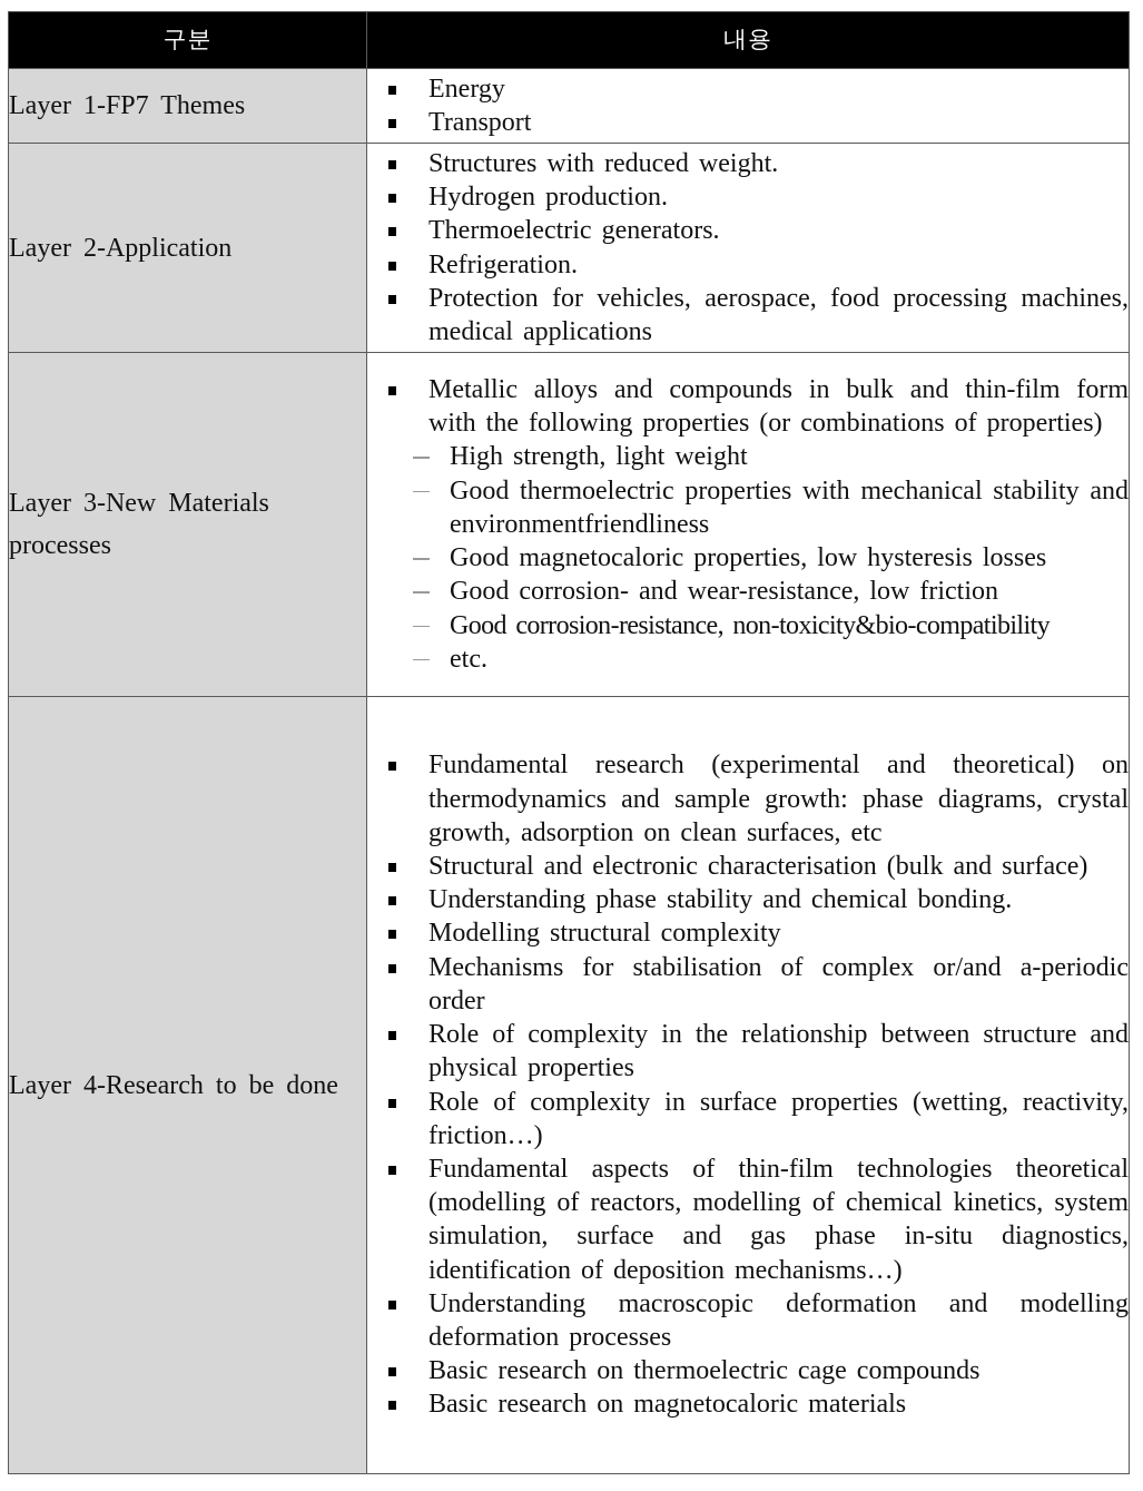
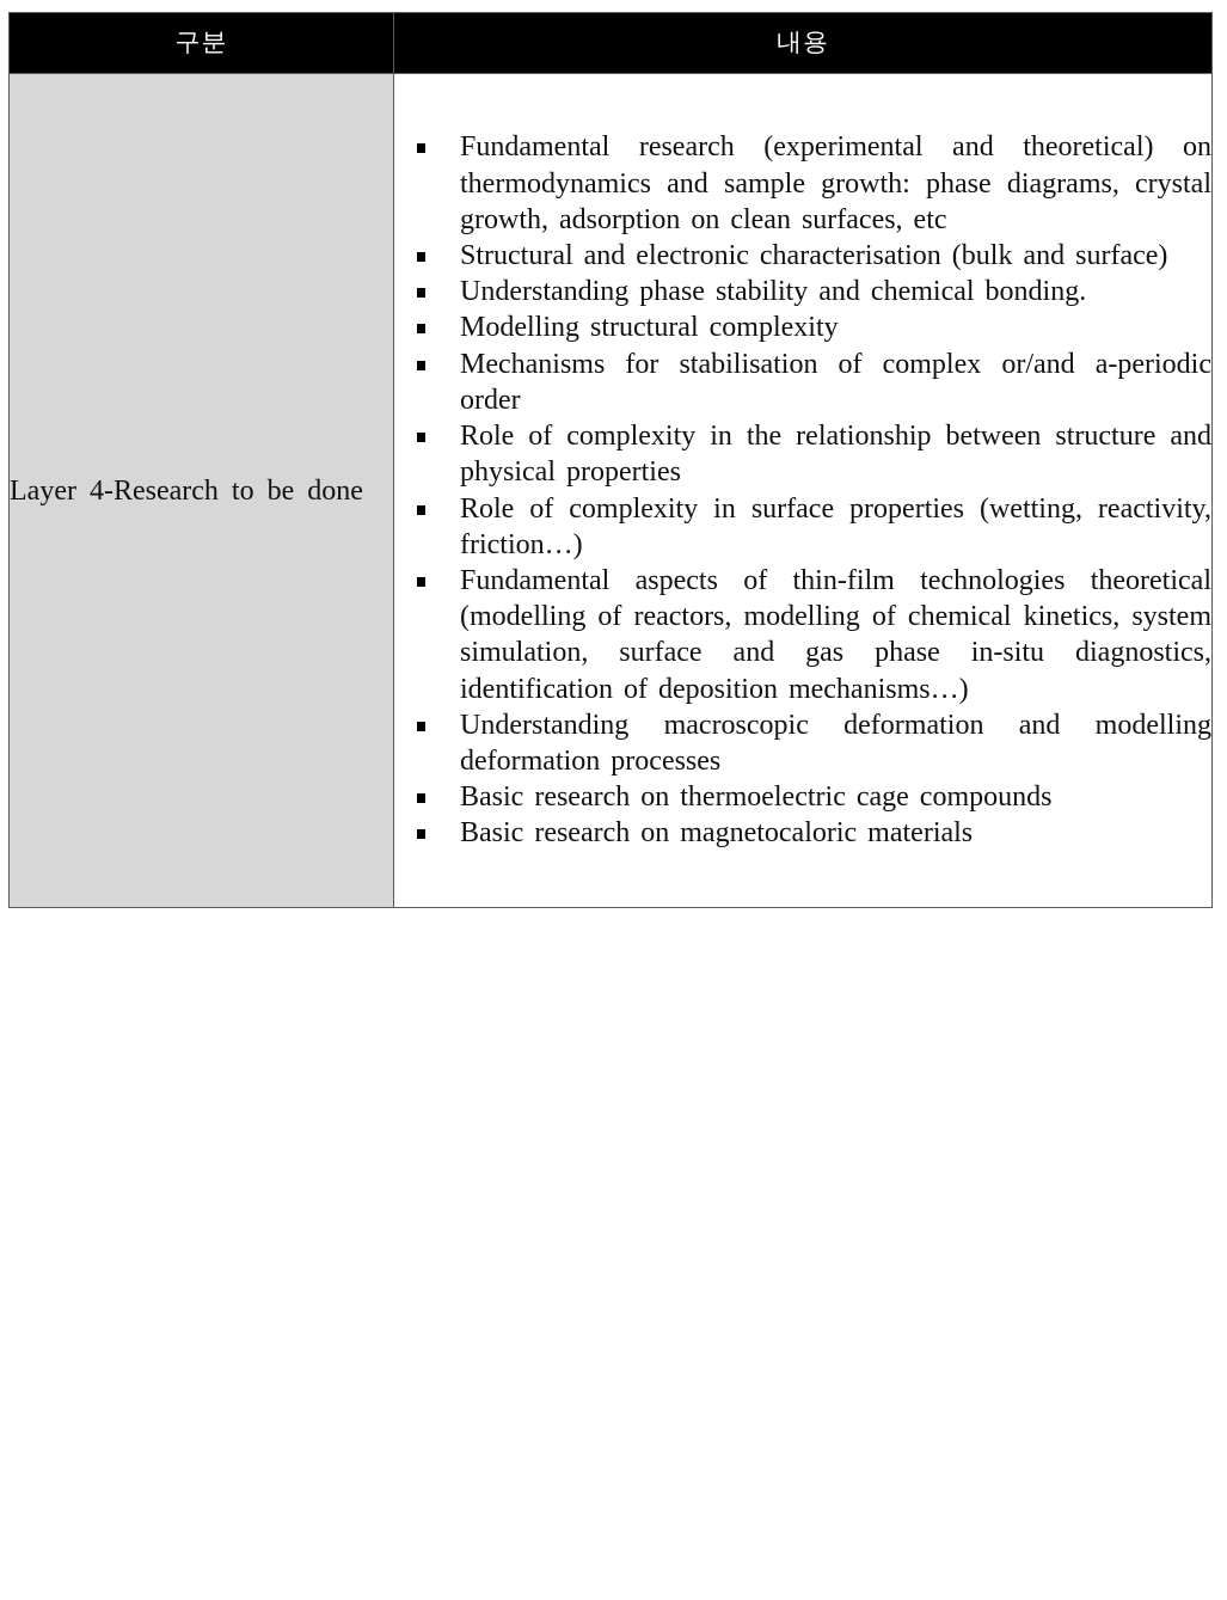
  구분	내용
- Layer 1-FP7 Themes	EnergyTransport
- Layer 2-Application	Structures with reduced weight.Hydrogen production.Thermoelectric generators.Refrigeration.Protection for vehicles, aerospace, food processing machines, medical applications
- Layer 3-New Materials processes	Metallic alloys and compounds in bulk and thin-film form with the following properties (or combinations of properties)High strength, light weightGood thermoelectric properties with mechanical stability and environmentfriendlinessGood magnetocaloric properties, low hysteresis lossesGood corrosion- and wear-resistance, low frictionGood corrosion-resistance, non-toxicity&bio-compatibilityetc.
  Layer 4-Research to be done	Fundamental research (experimental and theoretical) on thermodynamics and sample growth: phase diagrams, crystal growth, adsorption on clean surfaces, etcStructural and electronic characterisation (bulk and surface)Understanding phase stability and chemical bonding.Modelling structural complexityMechanisms for stabilisation of complex or/and a-periodic orderRole of complexity in the relationship between structure and physical propertiesRole of complexity in surface properties (wetting, reactivity, friction…)Fundamental aspects of thin-film technologies theoretical (modelling of reactors, modelling of chemical kinetics, system simulation, surface and gas phase in-situ diagnostics, identification of deposition mechanisms…)Understanding macroscopic deformation and modelling deformation processesBasic research on thermoelectric cage compoundsBasic research on magnetocaloric materials
